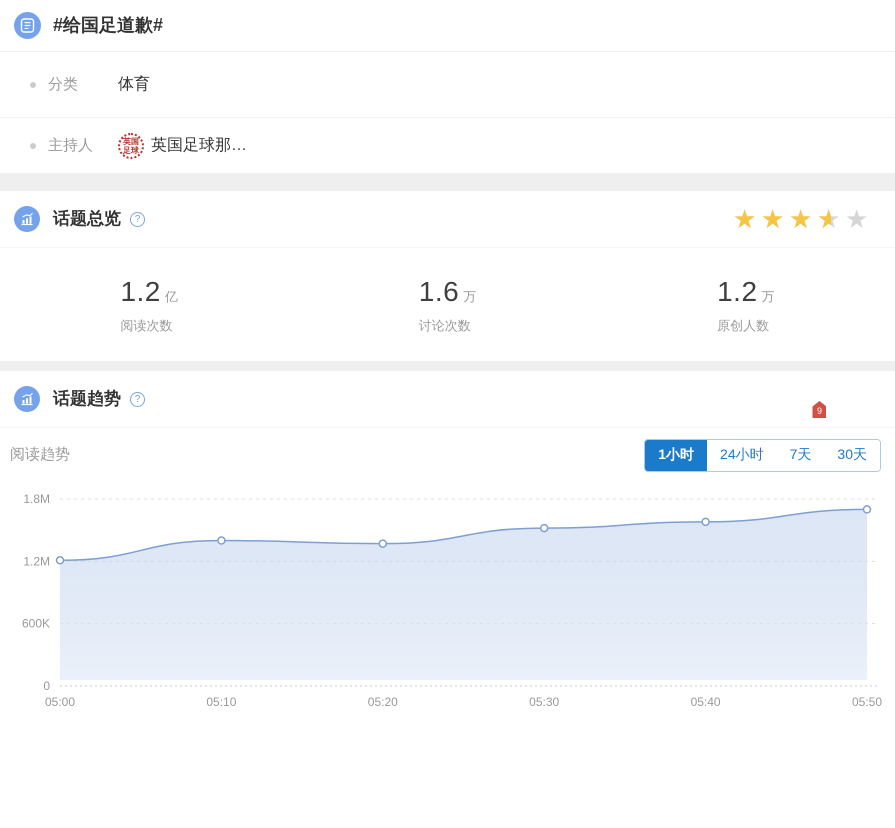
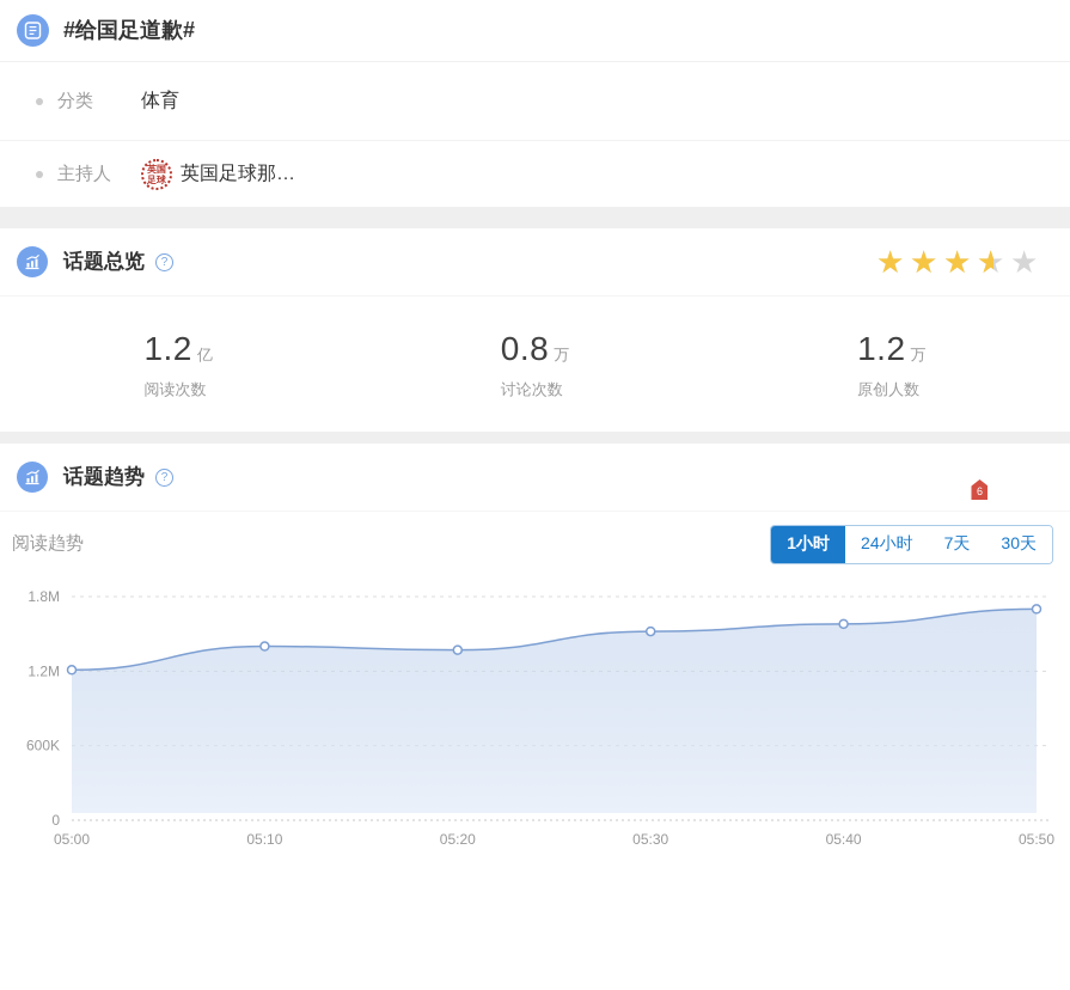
  #给国足道歉#
  分类
  体育
  主持人
  英国足球
  英国足球那…
  话题总览
  ?
  ★
  ★
  ★
  ★
  ★
  1.2 亿
  阅读次数
- 1.6 万
+ 0.8 万
  讨论次数
  1.2 万
  原创人数
  话题趋势
  ?
- 9
+ 6
  阅读趋势
  1小时
  24小时
  7天
  30天
  1.8M
  1.2M
  600K
  0
  05:00
  05:10
  05:20
  05:30
  05:40
  05:50
